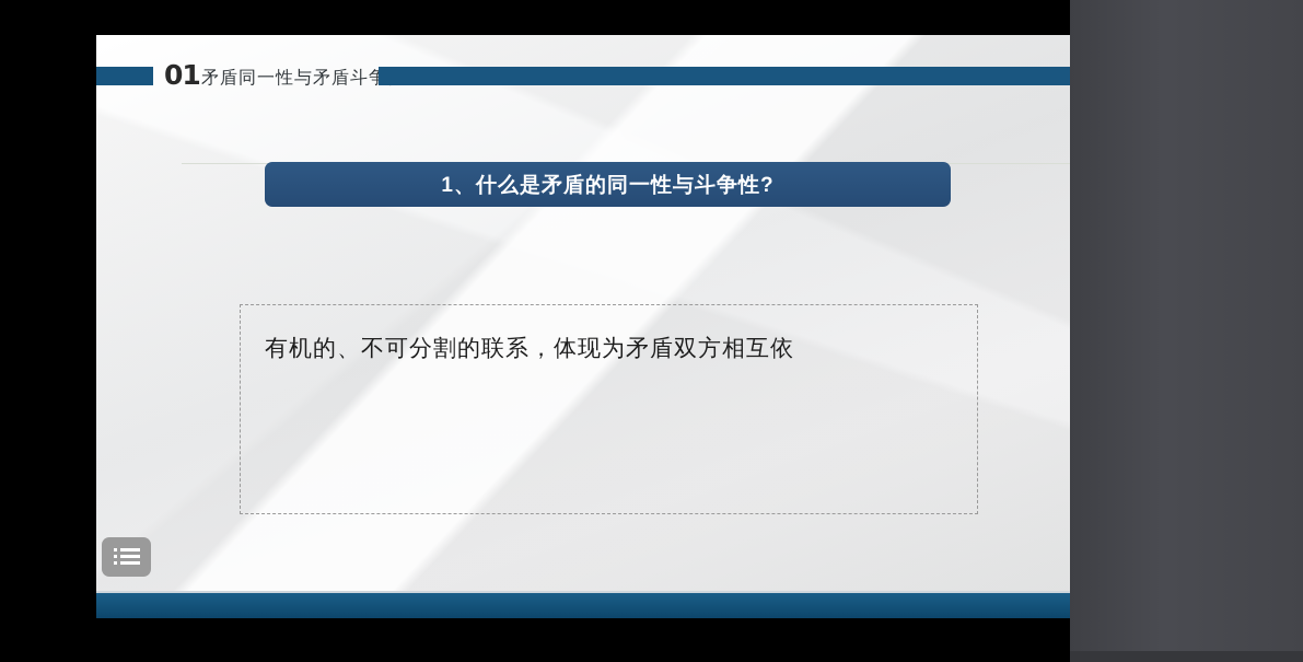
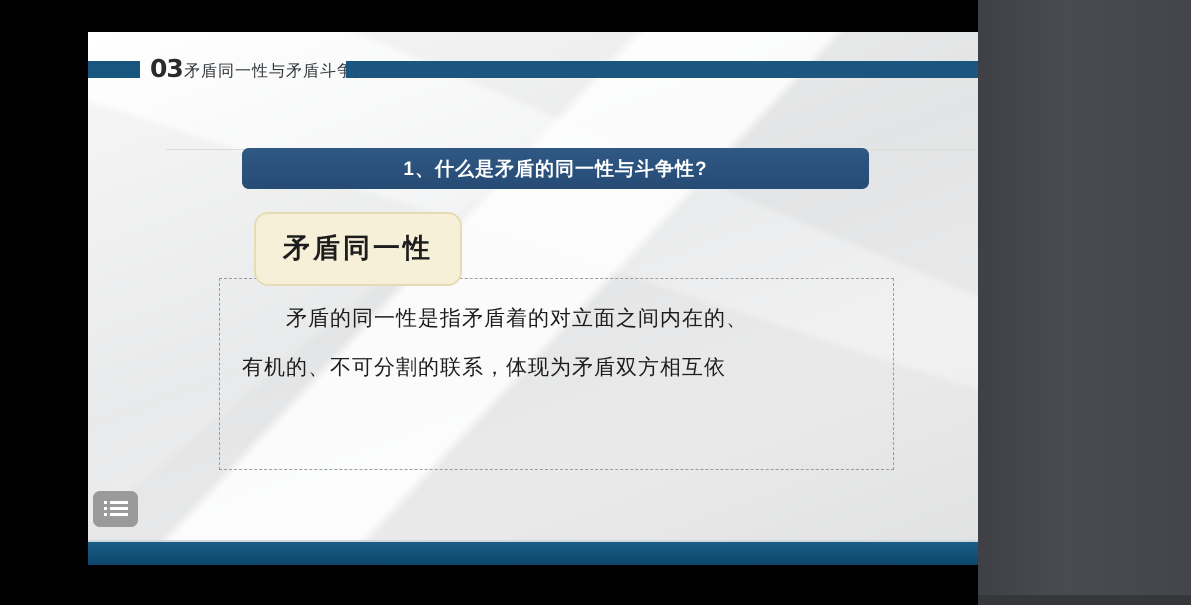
- 01
+ 03
  矛盾同一性与矛盾斗
  1、什么是矛盾的同一性与斗争性?
+ 矛盾同一性
+ 矛盾的同一性是指矛盾着的对立面之间内在的、
  有机的、不可分割的联系，体现为矛盾双方相互依
